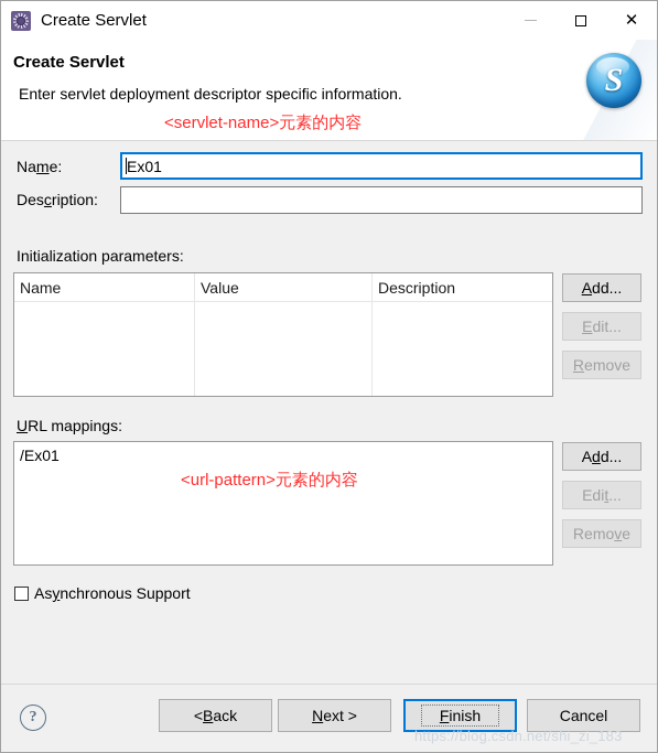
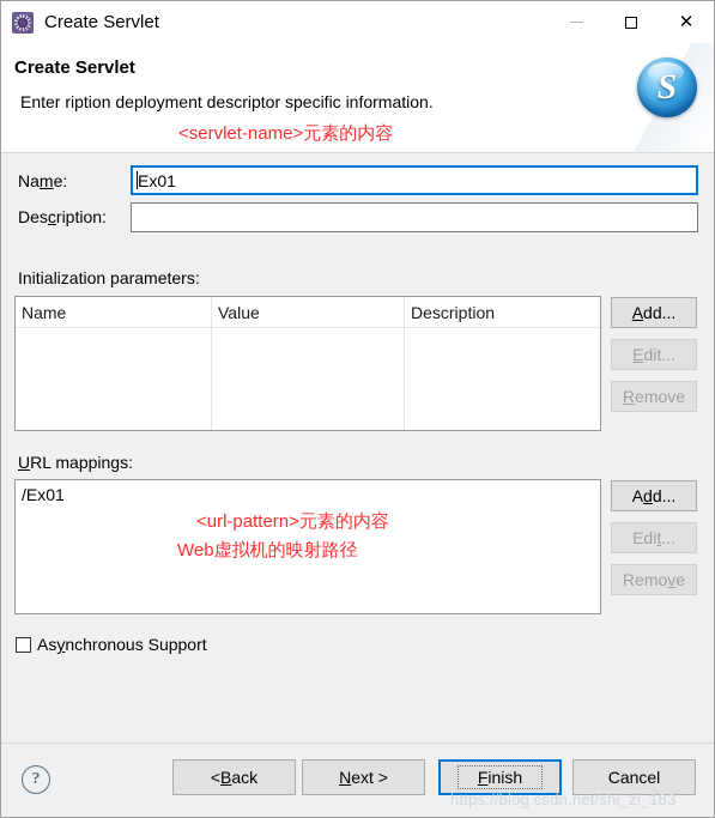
  Create Servlet
  ✕
  Create Servlet
- Enter servlet deployment descriptor specific information.
+ Enter ription deployment descriptor specific information.
  <servlet-name>元素的内容
  S
  Name:
  Ex01
  Description:
  Initialization parameters:
  Name
  Value
  Description
  A
  dd...
  E
  dit...
  R
  emove
  URL mappings:
  /Ex01
  <url-pattern>元素的内容
+ Web虚拟机的映射路径
  A
  d
  d...
  Edi
  t
  ...
  Remo
  v
  e
  Asynchronous Support
  ?
  <
  B
  ack
  N
  ext >
  F
  inish
  Cancel
  https://blog.csdn.net/shi_zi_183
